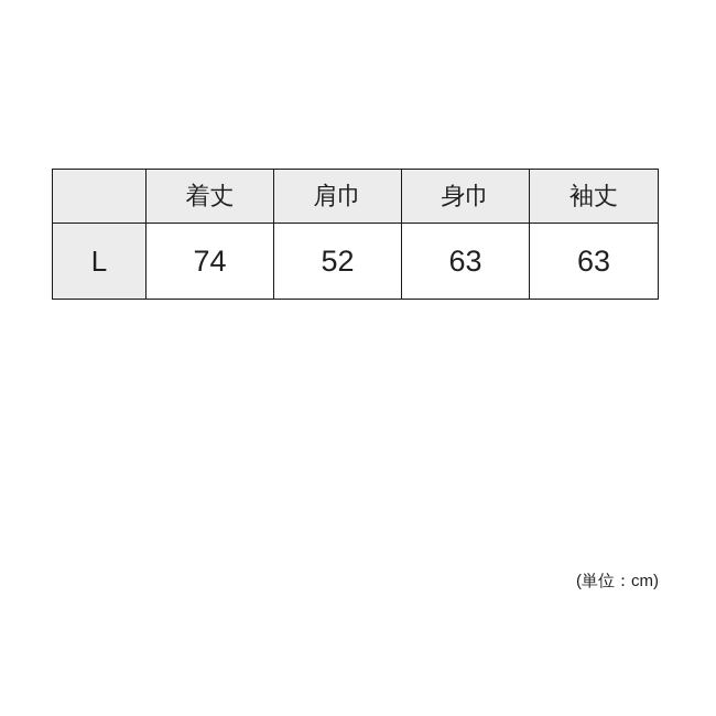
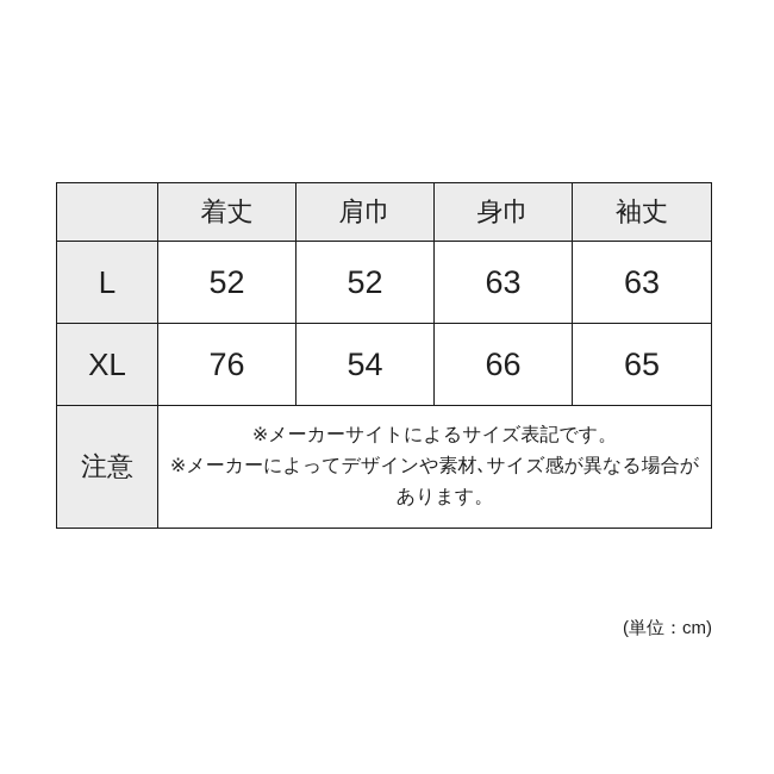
  	着丈	肩巾	身巾	袖丈
- L	74	52	63	63
+ L	52	52	63	63
+ XL	76	54	66	65
+ 注意	※メーカーサイトによるサイズ表記です。 ※メーカーによってデザインや素材､サイズ感が異なる場合が あります。
  (単位：cm)
